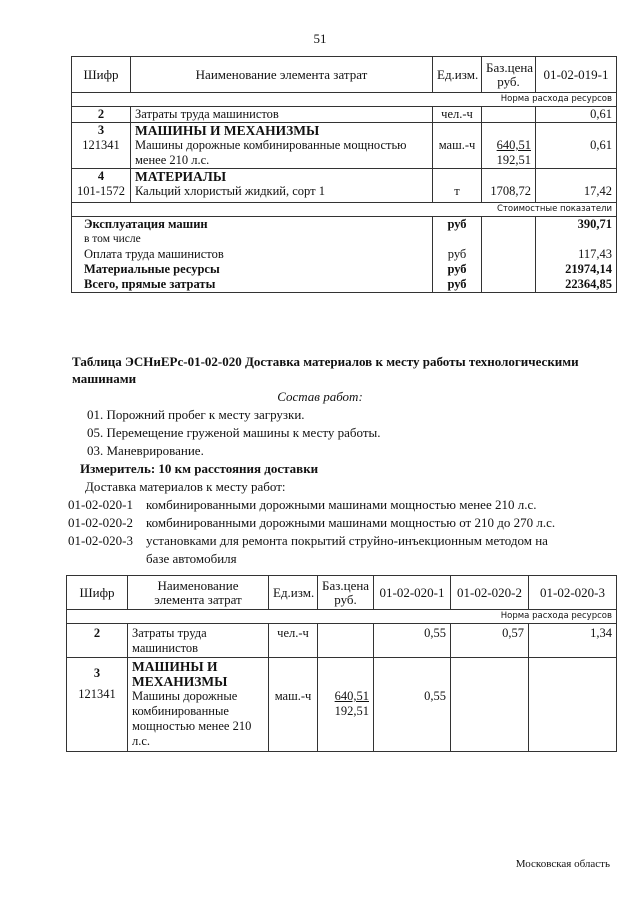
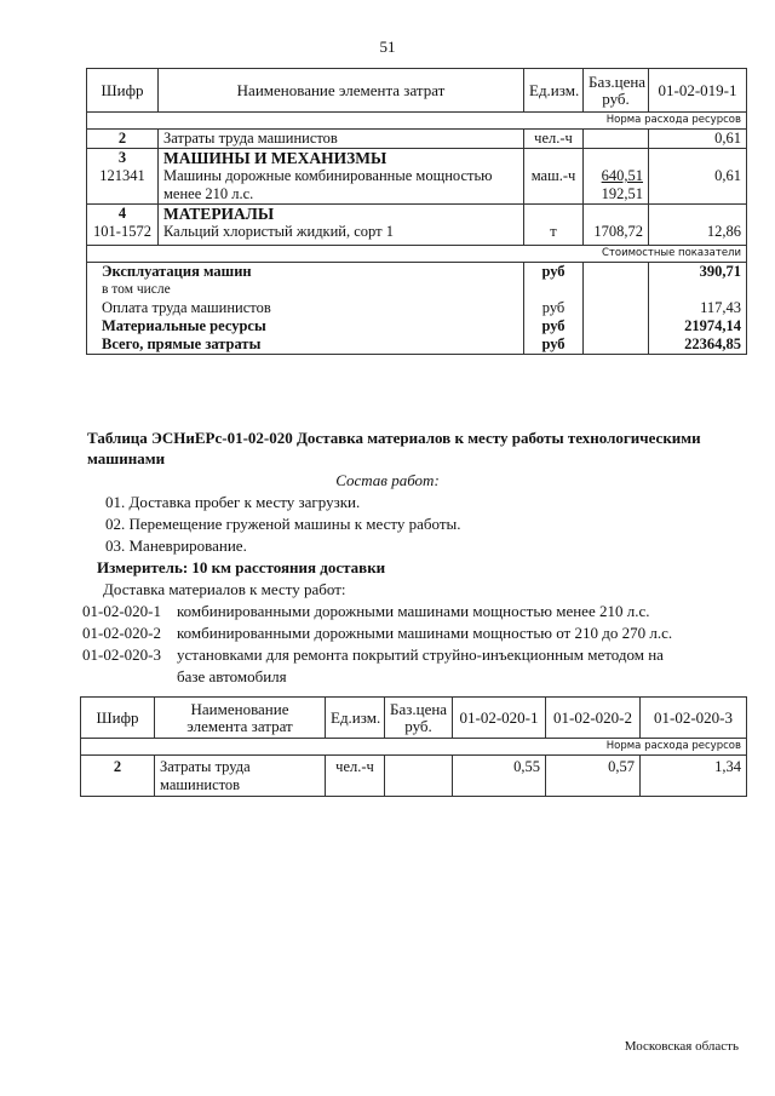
  51
  Шифр	Наименование элемента затрат	Ед.изм.	Баз.цена руб.	01-02-019-1
  Норма расхода ресурсов
  2	Затраты труда машинистов	чел.-ч		0,61
  3	МАШИНЫ И МЕХАНИЗМЫ
  121341	Машины дорожные комбинированные мощностью менее 210 л.с.	маш.-ч	640,51192,51	0,61
  4	МАТЕРИАЛЫ
- 101-1572	Кальций хлористый жидкий, сорт 1	т	1708,72	17,42
+ 101-1572	Кальций хлористый жидкий, сорт 1	т	1708,72	12,86
  Стоимостные показатели
  Эксплуатация машин	руб		390,71
  в том числе
  Оплата труда машинистов	руб		117,43
  Материальные ресурсы	руб		21974,14
  Всего, прямые затраты	руб		22364,85
  Таблица ЭСНиЕРс-01-02-020 Доставка материалов к месту работы технологическими машинами
  Состав работ:
- 01. Порожний пробег к месту загрузки.
+ 01. Доставка пробег к месту загрузки.
- 05. Перемещение груженой машины к месту работы.
+ 02. Перемещение груженой машины к месту работы.
  03. Маневрирование.
  Измеритель: 10 км расстояния доставки
  Доставка материалов к месту работ:
  01-02-020-1 комбинированными дорожными машинами мощностью менее 210 л.с.
  01-02-020-2 комбинированными дорожными машинами мощностью от 210 до 270 л.с.
  01-02-020-3
  установками для ремонта покрытий струйно-инъекционным методом на базе автомобиля
  Шифр	Наименование элемента затрат	Ед.изм.	Баз.цена руб.	01-02-020-1	01-02-020-2	01-02-020-3
  Норма расхода ресурсов
  2	Затраты труда машинистов	чел.-ч		0,55	0,57	1,34
- 3 121341	МАШИНЫ И МЕХАНИЗМЫ Машины дорожные комбинированные мощностью менее 210 л.с.	маш.-ч	640,51192,51	0,55
  Московская область
